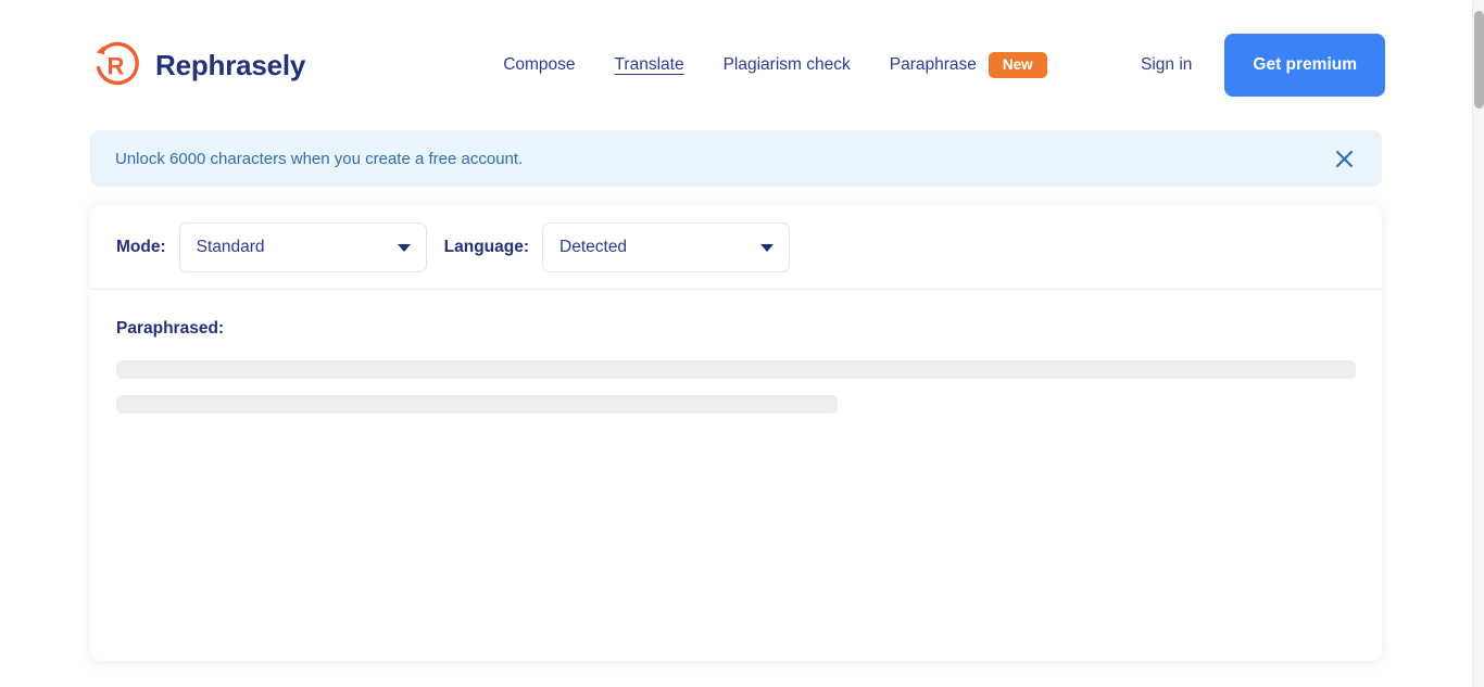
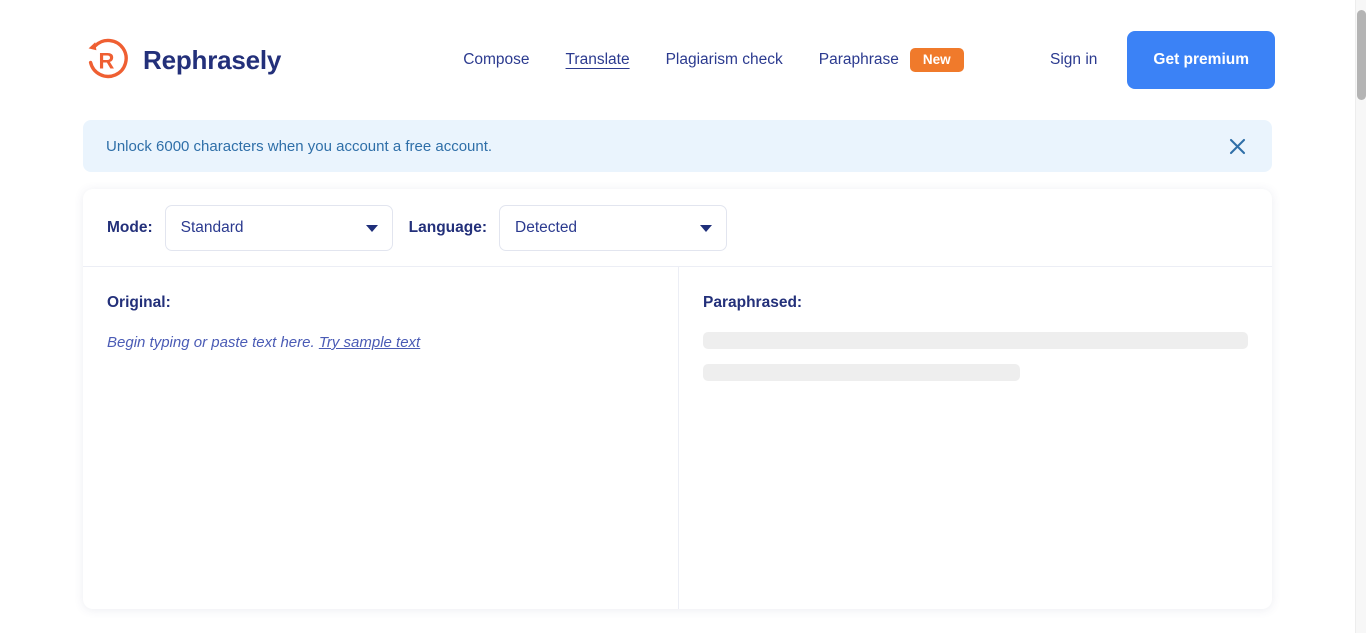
  R
  Rephrasely
  Compose
  Translate
  Plagiarism check
  Paraphrase
  New
  Sign in
  Get premium
- Unlock 6000 characters when you create a free account.
+ Unlock 6000 characters when you account a free account.
  Mode:
  Standard
  Language:
  Detected
+ Original:
+ Begin typing or paste text here. Try sample text
  Paraphrased:
